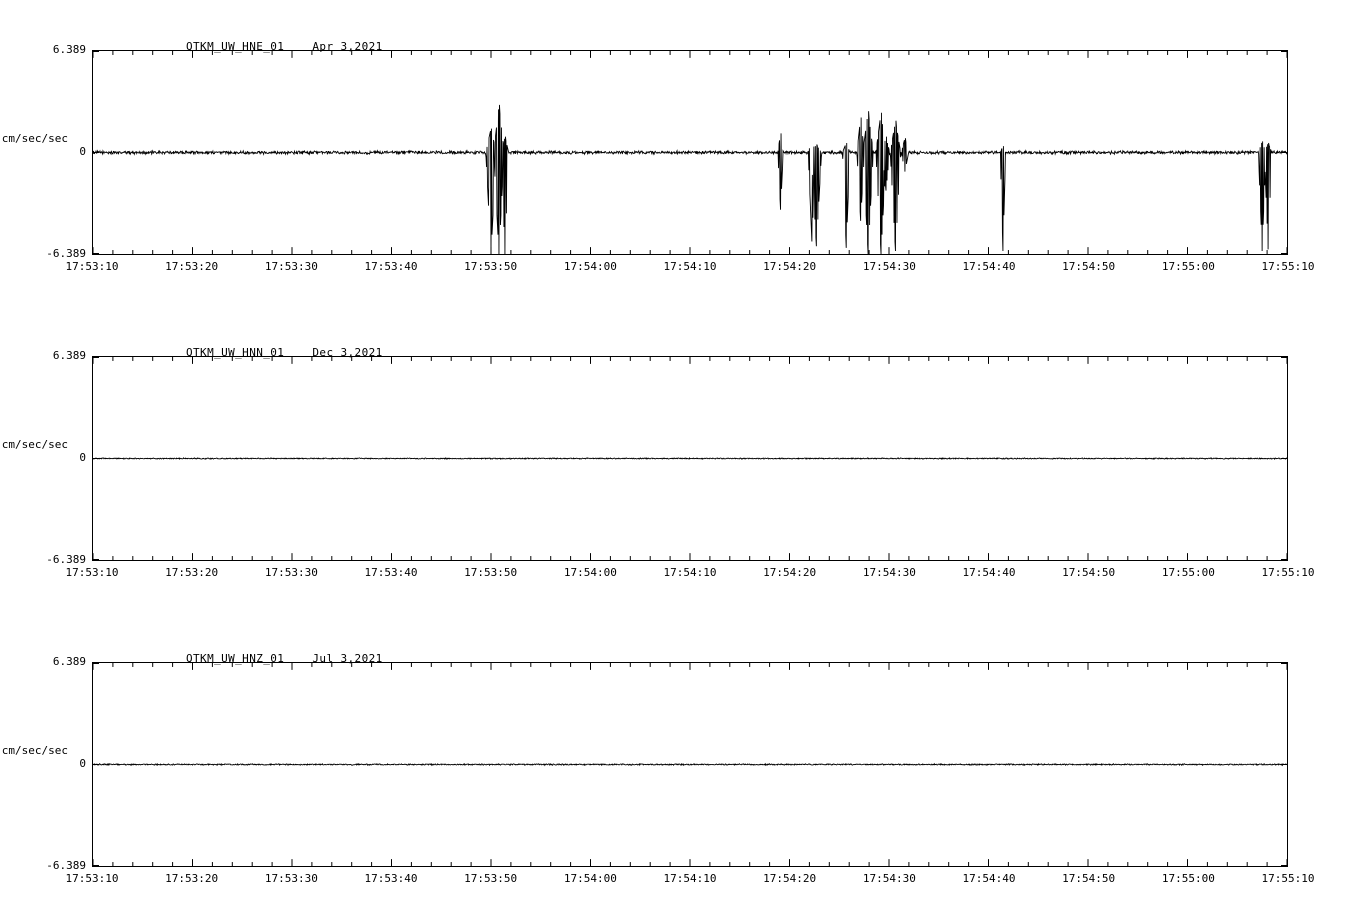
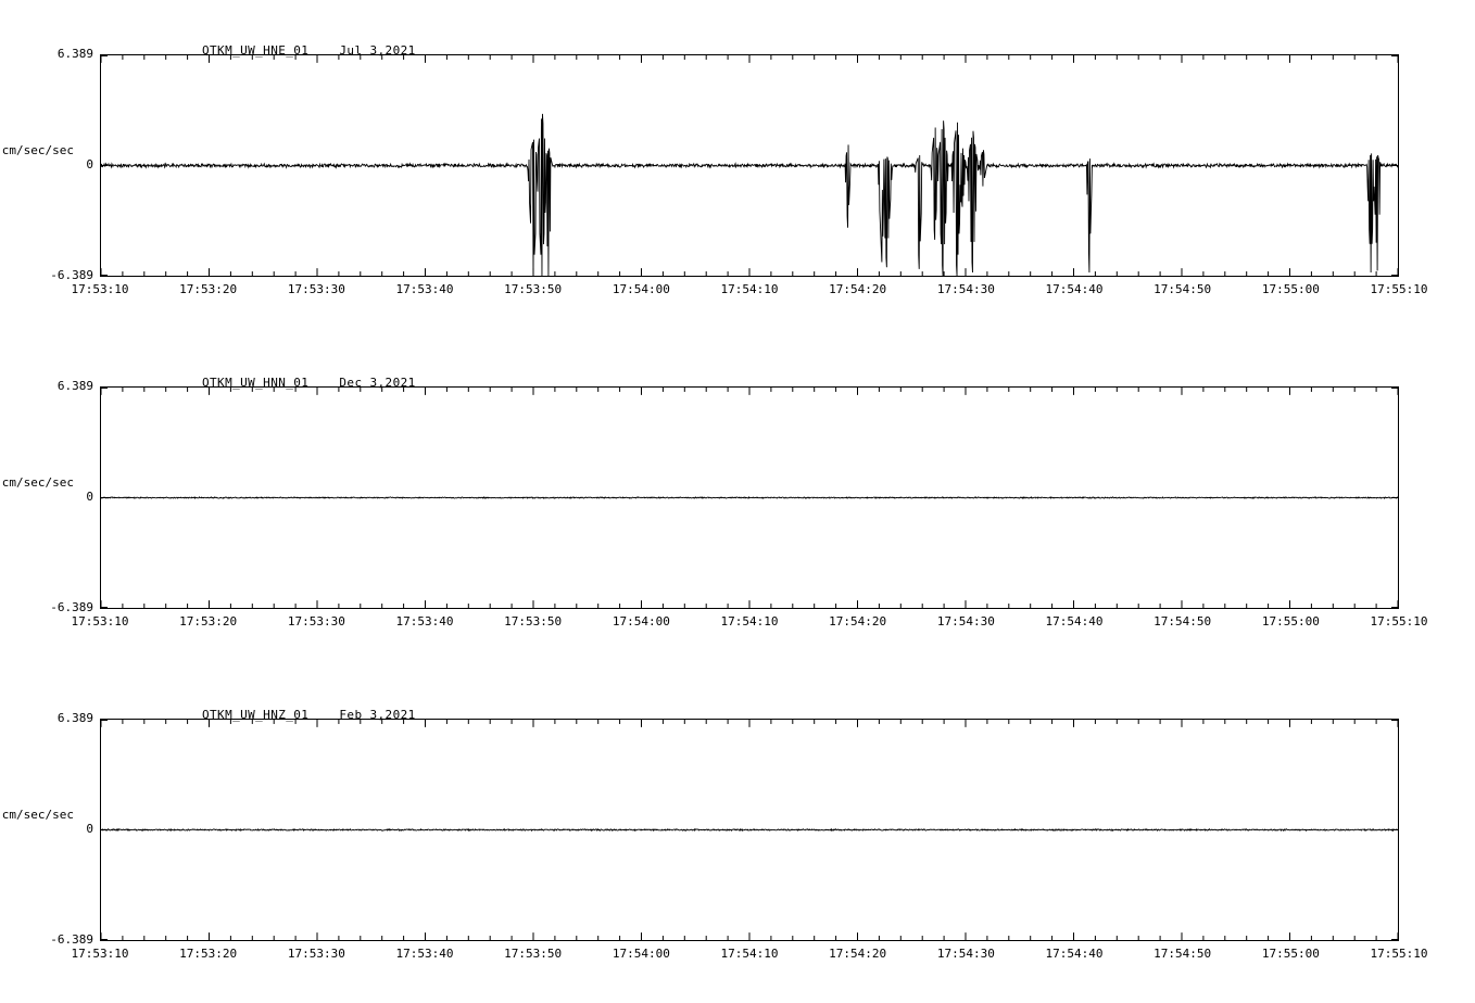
- QTKM_UW_HNE_01 Apr 3,2021
+ QTKM_UW_HNE_01 Jul 3,2021
  6.389
  cm/sec/sec
  0
  -6.389
  17:53:10
  17:53:20
  17:53:30
  17:53:40
  17:53:50
  17:54:00
  17:54:10
  17:54:20
  17:54:30
  17:54:40
  17:54:50
  17:55:00
  17:55:10
  QTKM_UW_HNN_01 Dec 3,2021
  6.389
  cm/sec/sec
  0
  -6.389
  17:53:10
  17:53:20
  17:53:30
  17:53:40
  17:53:50
  17:54:00
  17:54:10
  17:54:20
  17:54:30
  17:54:40
  17:54:50
  17:55:00
  17:55:10
- QTKM_UW_HNZ_01 Jul 3,2021
+ QTKM_UW_HNZ_01 Feb 3,2021
  6.389
  cm/sec/sec
  0
  -6.389
  17:53:10
  17:53:20
  17:53:30
  17:53:40
  17:53:50
  17:54:00
  17:54:10
  17:54:20
  17:54:30
  17:54:40
  17:54:50
  17:55:00
  17:55:10
